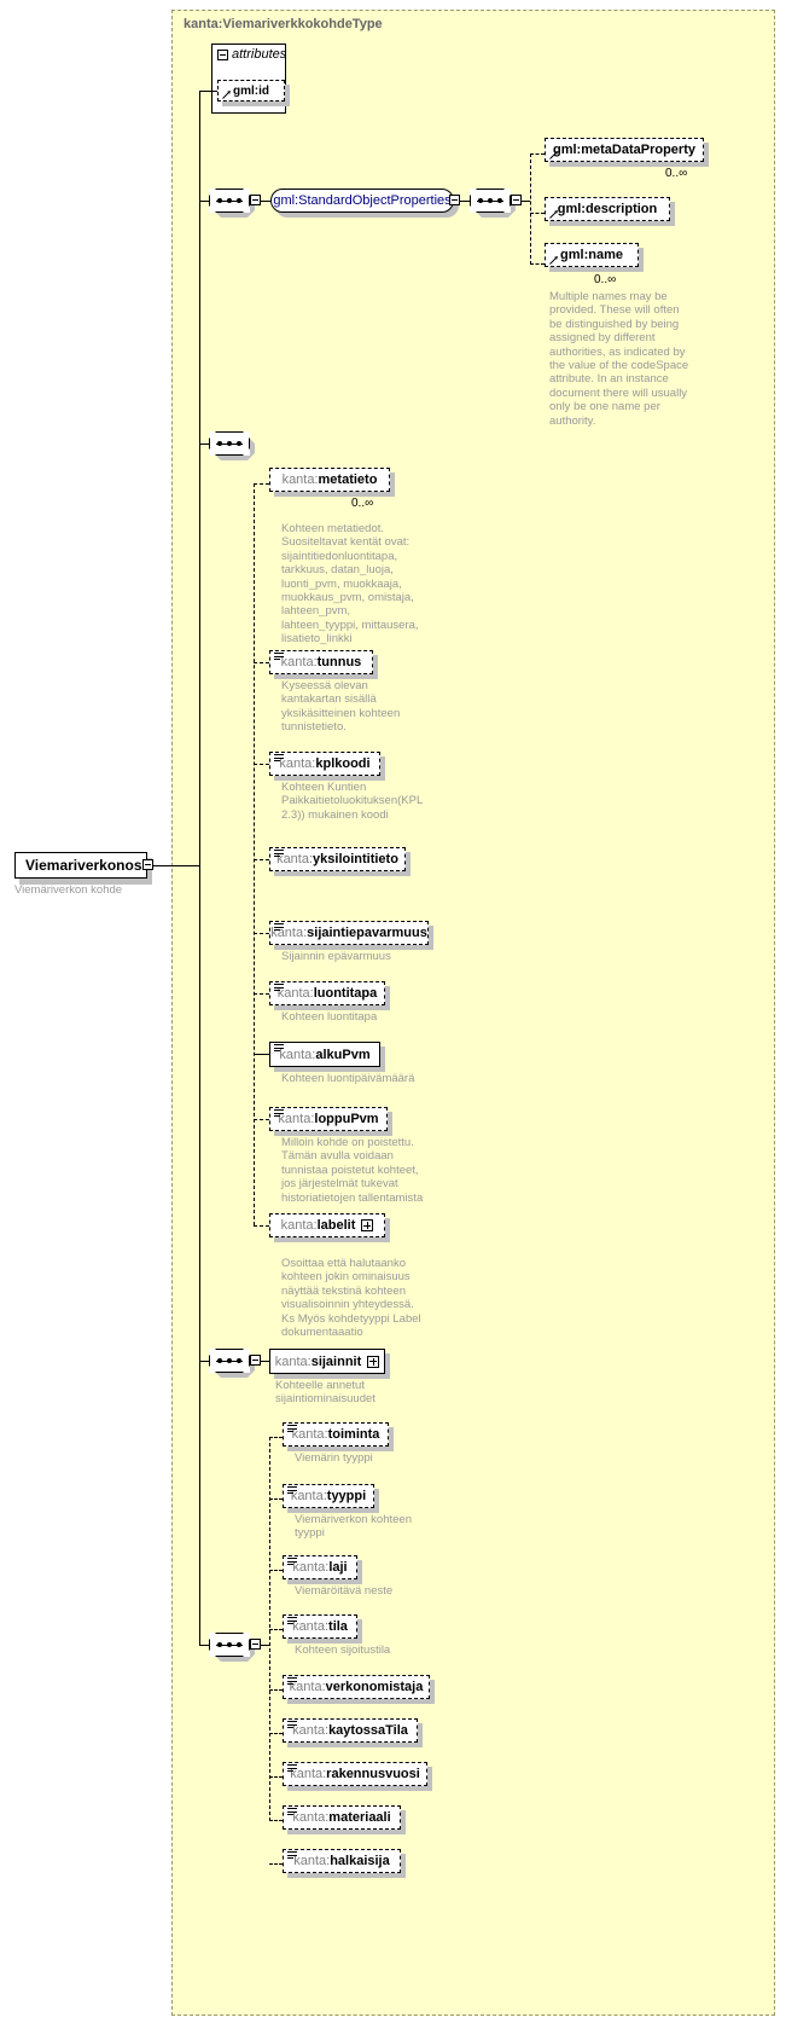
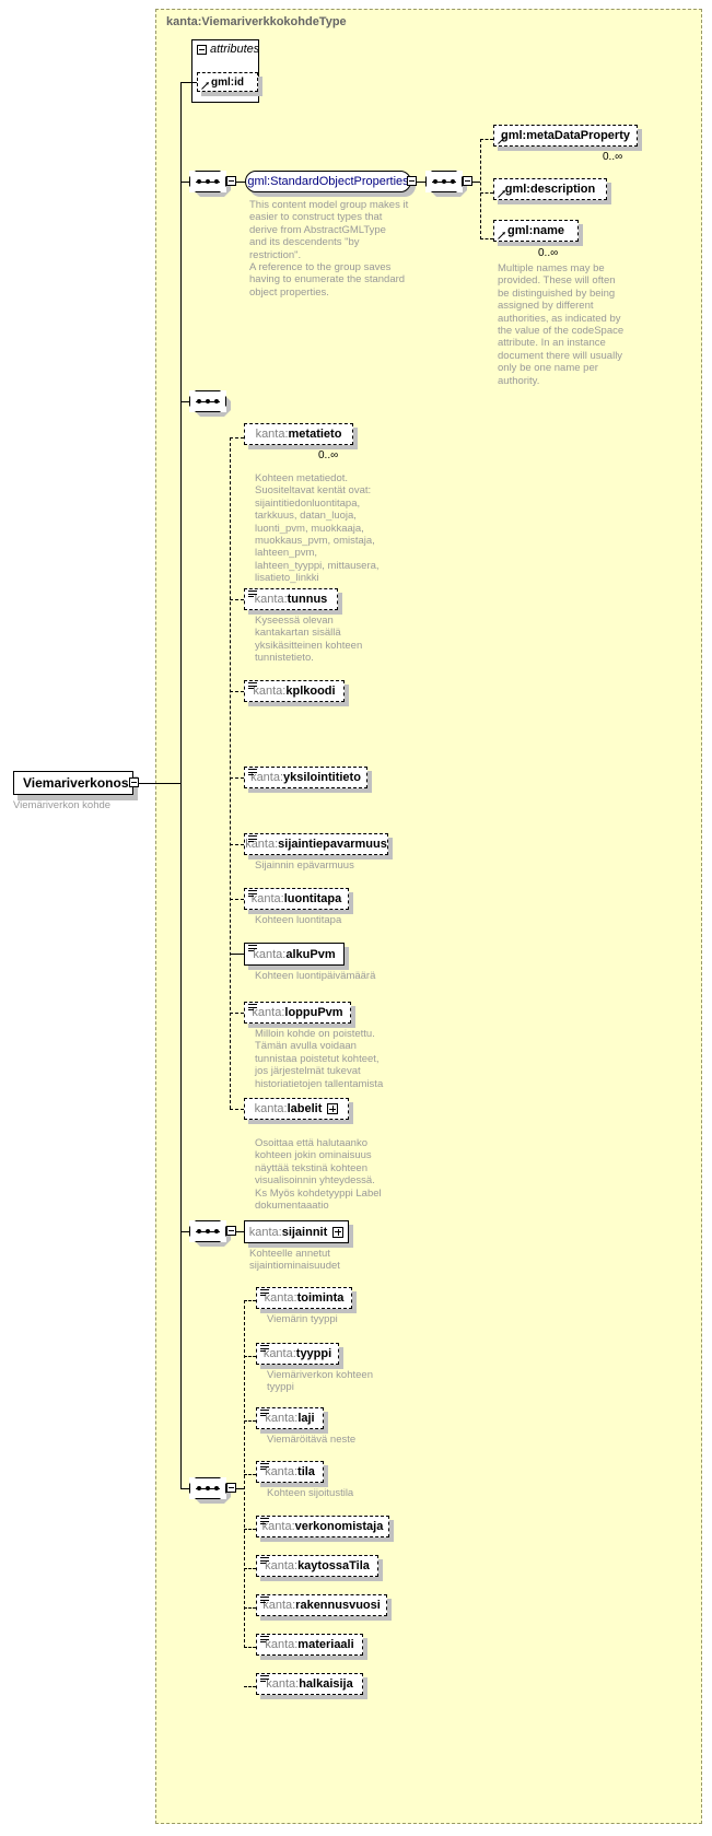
  kanta:ViemariverkkokohdeType
  Viemariverkonos
  Viemäriverkon kohde
  attributes
  gml:id
  gml:StandardObjectProperties
+ This content model group makes it
+ easier to construct types that
+ derive from AbstractGMLType
+ and its descendents "by restriction".
+ A reference to the group saves
+ having to enumerate the standard
+ object properties.
  gml:metaDataProperty
  0..∞
  gml:description
  gml:name
  0..∞
  Multiple names may be
  provided. These will often
  be distinguished by being
  assigned by different
  authorities, as indicated by
  the value of the codeSpace
  attribute. In an instance
  document there will usually
  only be one name per
  authority.
  kanta:metatieto
  0..∞
  Kohteen metatiedot.
  Suositeltavat kentät ovat:
  sijaintitiedonluontitapa,
  tarkkuus, datan_luoja,
  luonti_pvm, muokkaaja,
  muokkaus_pvm, omistaja,
  lahteen_pvm,
  lahteen_tyyppi, mittausera,
  lisatieto_linkki
  kanta:tunnus
  Kyseessä olevan
  kantakartan sisällä
  yksikäsitteinen kohteen
  tunnistetieto.
  kanta:kplkoodi
- Kohteen Kuntien
- Paikkaitietoluokituksen(KPL
- 2.3)) mukainen koodi
  kanta:yksilointitieto
  kanta:sijaintiepavarmuus
  Sijainnin epävarmuus
  kanta:luontitapa
  Kohteen luontitapa
  kanta:alkuPvm
  Kohteen luontipäivämäärä
  kanta:loppuPvm
  Milloin kohde on poistettu.
  Tämän avulla voidaan
  tunnistaa poistetut kohteet,
  jos järjestelmät tukevat
  historiatietojen tallentamista
  kanta:labelit
  Osoittaa että halutaanko
  kohteen jokin ominaisuus
  näyttää tekstinä kohteen
  visualisoinnin yhteydessä.
  Ks Myös kohdetyyppi Label
  dokumentaaatio
  kanta:sijainnit
  Kohteelle annetut
  sijaintiominaisuudet
  kanta:toiminta
  Viemärin tyyppi
  kanta:tyyppi
  Viemäriverkon kohteen
  tyyppi
  kanta:laji
  Viemäröitävä neste
  kanta:tila
  Kohteen sijoitustila
  kanta:verkonomistaja
  kanta:kaytossaTila
  kanta:rakennusvuosi
  kanta:materiaali
  kanta:halkaisija
